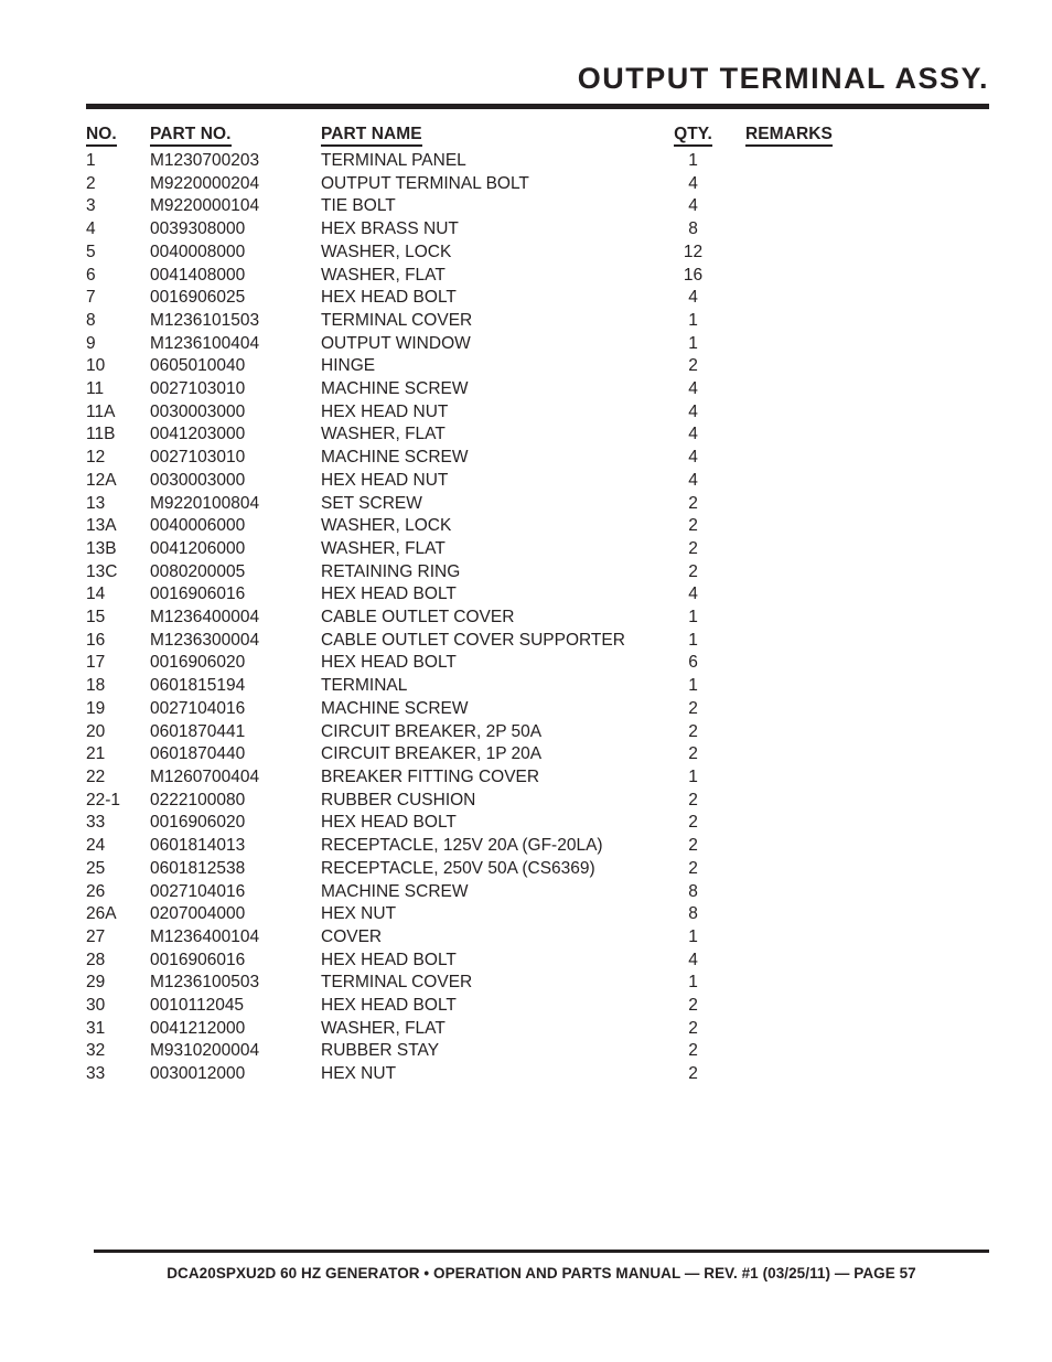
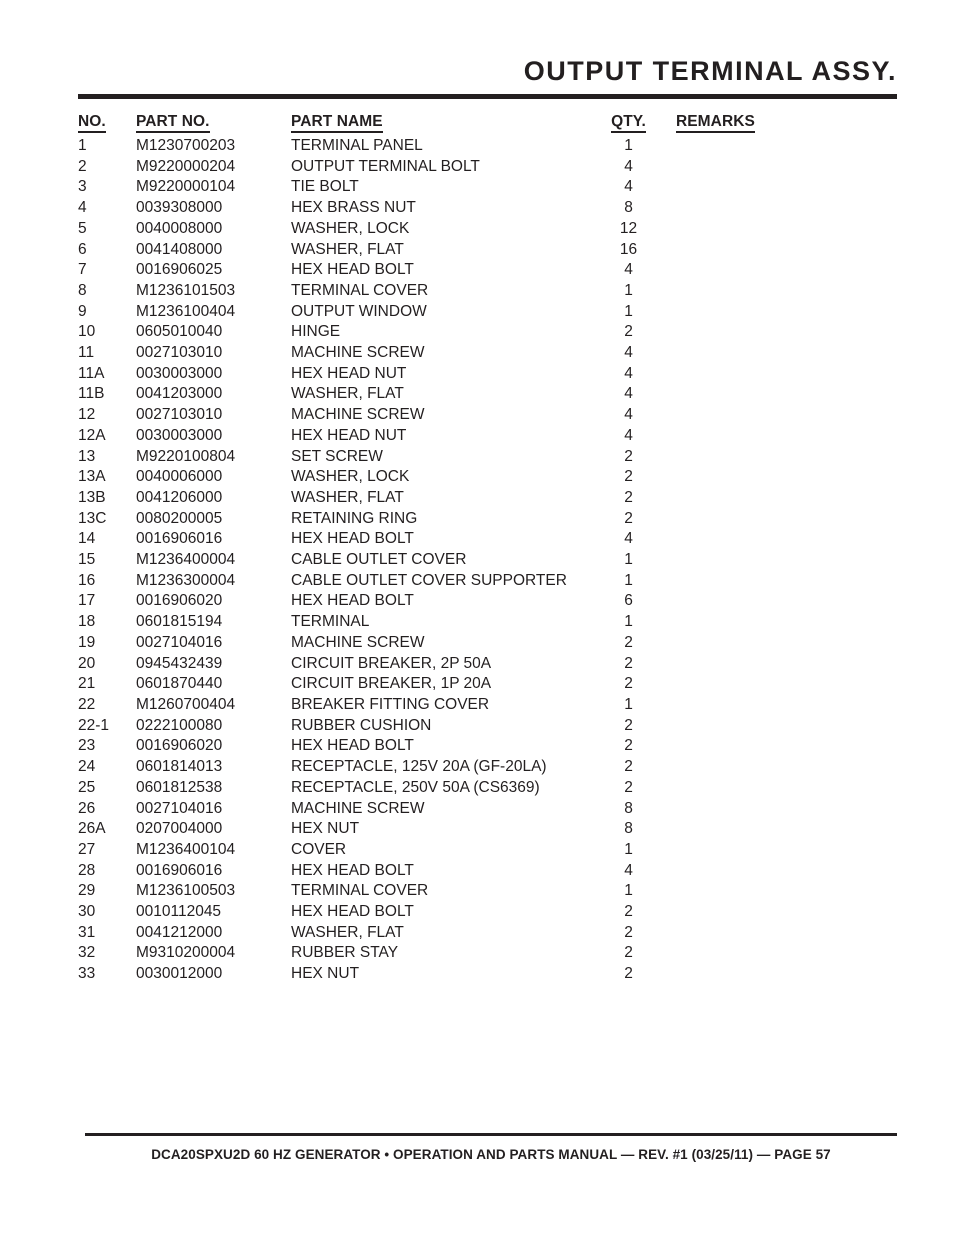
  OUTPUT TERMINAL ASSY.
  NO.	PART NO.	PART NAME	QTY.	REMARKS
  1	M1230700203	TERMINAL PANEL	1
  2	M9220000204	OUTPUT TERMINAL BOLT	4
  3	M9220000104	TIE BOLT	4
  4	0039308000	HEX BRASS NUT	8
  5	0040008000	WASHER, LOCK	12
  6	0041408000	WASHER, FLAT	16
  7	0016906025	HEX HEAD BOLT	4
  8	M1236101503	TERMINAL COVER	1
  9	M1236100404	OUTPUT WINDOW	1
  10	0605010040	HINGE	2
  11	0027103010	MACHINE SCREW	4
  11A	0030003000	HEX HEAD NUT	4
  11B	0041203000	WASHER, FLAT	4
  12	0027103010	MACHINE SCREW	4
  12A	0030003000	HEX HEAD NUT	4
  13	M9220100804	SET SCREW	2
  13A	0040006000	WASHER, LOCK	2
  13B	0041206000	WASHER, FLAT	2
  13C	0080200005	RETAINING RING	2
  14	0016906016	HEX HEAD BOLT	4
  15	M1236400004	CABLE OUTLET COVER	1
  16	M1236300004	CABLE OUTLET COVER SUPPORTER	1
  17	0016906020	HEX HEAD BOLT	6
  18	0601815194	TERMINAL	1
  19	0027104016	MACHINE SCREW	2
- 20	0601870441	CIRCUIT BREAKER, 2P 50A	2
+ 20	0945432439	CIRCUIT BREAKER, 2P 50A	2
  21	0601870440	CIRCUIT BREAKER, 1P 20A	2
  22	M1260700404	BREAKER FITTING COVER	1
  22-1	0222100080	RUBBER CUSHION	2
- 33	0016906020	HEX HEAD BOLT	2
+ 23	0016906020	HEX HEAD BOLT	2
  24	0601814013	RECEPTACLE, 125V 20A (GF-20LA)	2
  25	0601812538	RECEPTACLE, 250V 50A (CS6369)	2
  26	0027104016	MACHINE SCREW	8
  26A	0207004000	HEX NUT	8
  27	M1236400104	COVER	1
  28	0016906016	HEX HEAD BOLT	4
  29	M1236100503	TERMINAL COVER	1
  30	0010112045	HEX HEAD BOLT	2
  31	0041212000	WASHER, FLAT	2
  32	M9310200004	RUBBER STAY	2
  33	0030012000	HEX NUT	2
  DCA20SPXU2D 60 HZ GENERATOR • OPERATION AND PARTS MANUAL — REV. #1 (03/25/11) — PAGE 57
